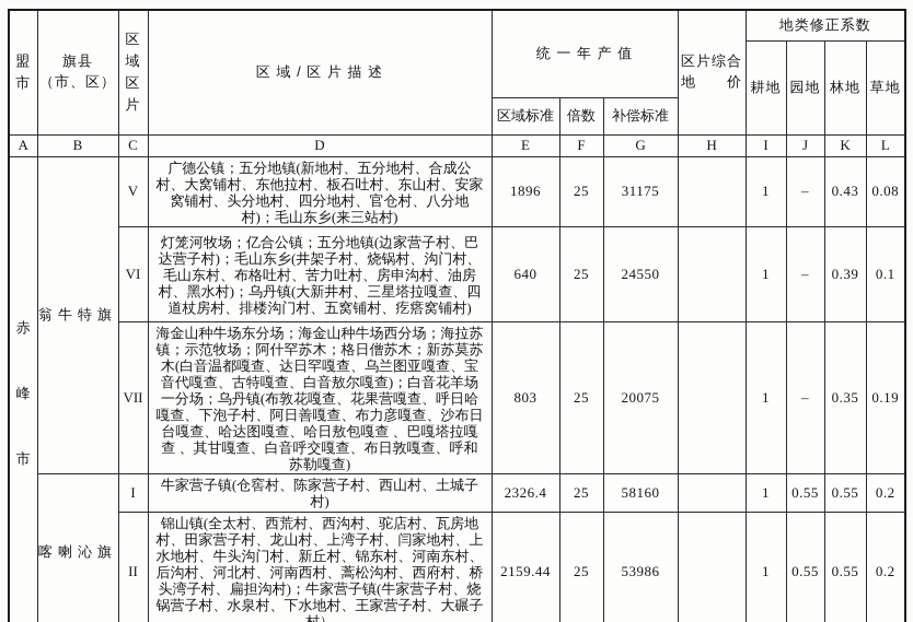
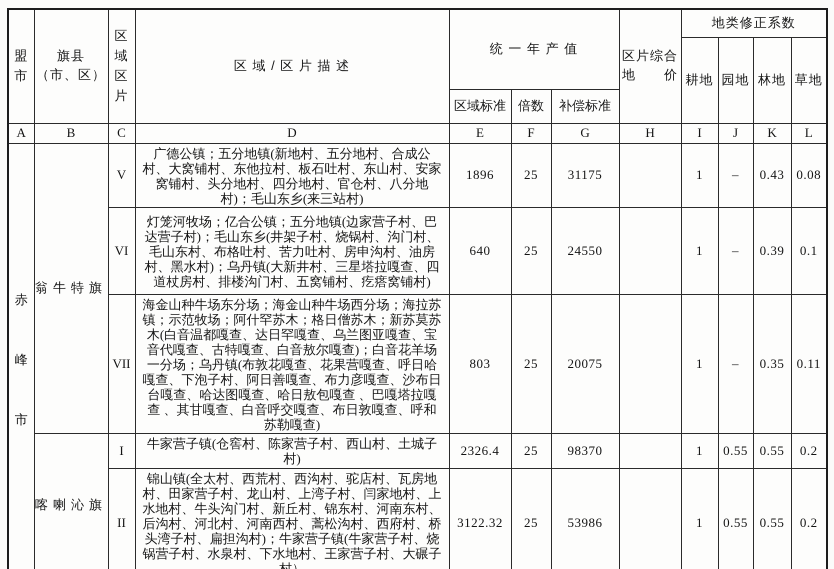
  盟 市	旗县 （市、区）	区 域 区 片	区 域 / 区 片 描 述	统 一 年 产 值	区片综合 地 价	地类修正系数
  耕地	园地	林地	草地
  区域标准	倍数	补偿标准
  A	B	C	D	E	F	G	H	I	J	K	L
  赤 峰 市	翁牛特旗	V	广德公镇；五分地镇(新地村、五分地村、合成公村、大窝铺村、东他拉村、板石吐村、东山村、安家窝铺村、头分地村、四分地村、官仓村、八分地村)；毛山东乡(来三站村)	1896	25	31175		1	–	0.43	0.08
  VI	灯笼河牧场；亿合公镇；五分地镇(边家营子村、巴达营子村)；毛山东乡(井架子村、烧锅村、沟门村、毛山东村、布格吐村、苦力吐村、房申沟村、油房村、黑水村)；乌丹镇(大新井村、三星塔拉嘎查、四道杖房村、排楼沟门村、五窝铺村、疙瘩窝铺村)	640	25	24550		1	–	0.39	0.1
- VII	海金山种牛场东分场；海金山种牛场西分场；海拉苏镇；示范牧场；阿什罕苏木；格日僧苏木；新苏莫苏木(白音温都嘎查、达日罕嘎查、乌兰图亚嘎查、宝音代嘎查、古特嘎查、白音敖尔嘎查)；白音花羊场一分场；乌丹镇(布敦花嘎查、花果营嘎查、呼日哈嘎查、下泡子村、阿日善嘎查、布力彦嘎查、沙布日台嘎查、哈达图嘎查、哈日敖包嘎查 、巴嘎塔拉嘎查 、其甘嘎查、白音呼交嘎查、布日敦嘎查、呼和苏勒嘎查)	803	25	20075		1	–	0.35	0.19
+ VII	海金山种牛场东分场；海金山种牛场西分场；海拉苏镇；示范牧场；阿什罕苏木；格日僧苏木；新苏莫苏木(白音温都嘎查、达日罕嘎查、乌兰图亚嘎查、宝音代嘎查、古特嘎查、白音敖尔嘎查)；白音花羊场一分场；乌丹镇(布敦花嘎查、花果营嘎查、呼日哈嘎查、下泡子村、阿日善嘎查、布力彦嘎查、沙布日台嘎查、哈达图嘎查、哈日敖包嘎查 、巴嘎塔拉嘎查 、其甘嘎查、白音呼交嘎查、布日敦嘎查、呼和苏勒嘎查)	803	25	20075		1	–	0.35	0.11
- 喀喇沁旗	I	牛家营子镇(仓窖村、陈家营子村、西山村、土城子村)	2326.4	25	58160		1	0.55	0.55	0.2
+ 喀喇沁旗	I	牛家营子镇(仓窖村、陈家营子村、西山村、土城子村)	2326.4	25	98370		1	0.55	0.55	0.2
- II	锦山镇(全太村、西荒村、西沟村、驼店村、瓦房地村、田家营子村、龙山村、上湾子村、闫家地村、上水地村、牛头沟门村、新丘村、锦东村、河南东村、后沟村、河北村、河南西村、蒿松沟村、西府村、桥头湾子村、扁担沟村)；牛家营子镇(牛家营子村、烧锅营子村、水泉村、下水地村、王家营子村、大碾子村）	2159.44	25	53986		1	0.55	0.55	0.2
+ II	锦山镇(全太村、西荒村、西沟村、驼店村、瓦房地村、田家营子村、龙山村、上湾子村、闫家地村、上水地村、牛头沟门村、新丘村、锦东村、河南东村、后沟村、河北村、河南西村、蒿松沟村、西府村、桥头湾子村、扁担沟村)；牛家营子镇(牛家营子村、烧锅营子村、水泉村、下水地村、王家营子村、大碾子村）	3122.32	25	53986		1	0.55	0.55	0.2
